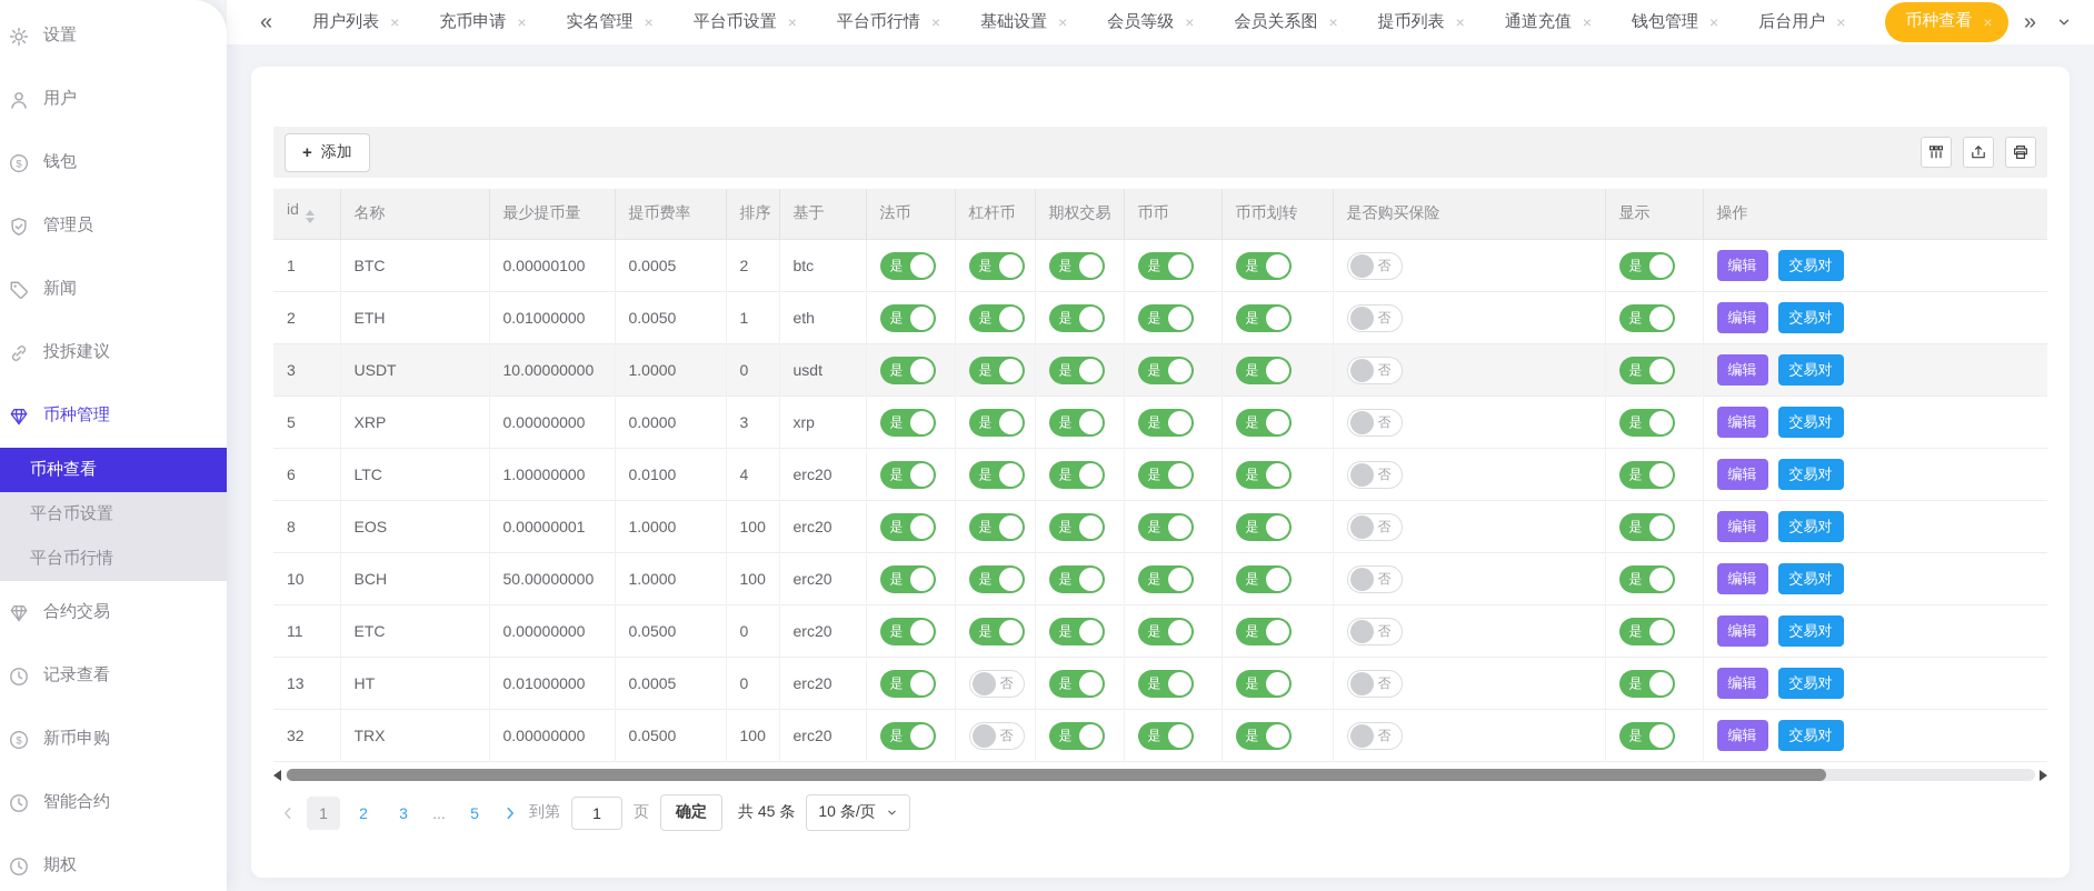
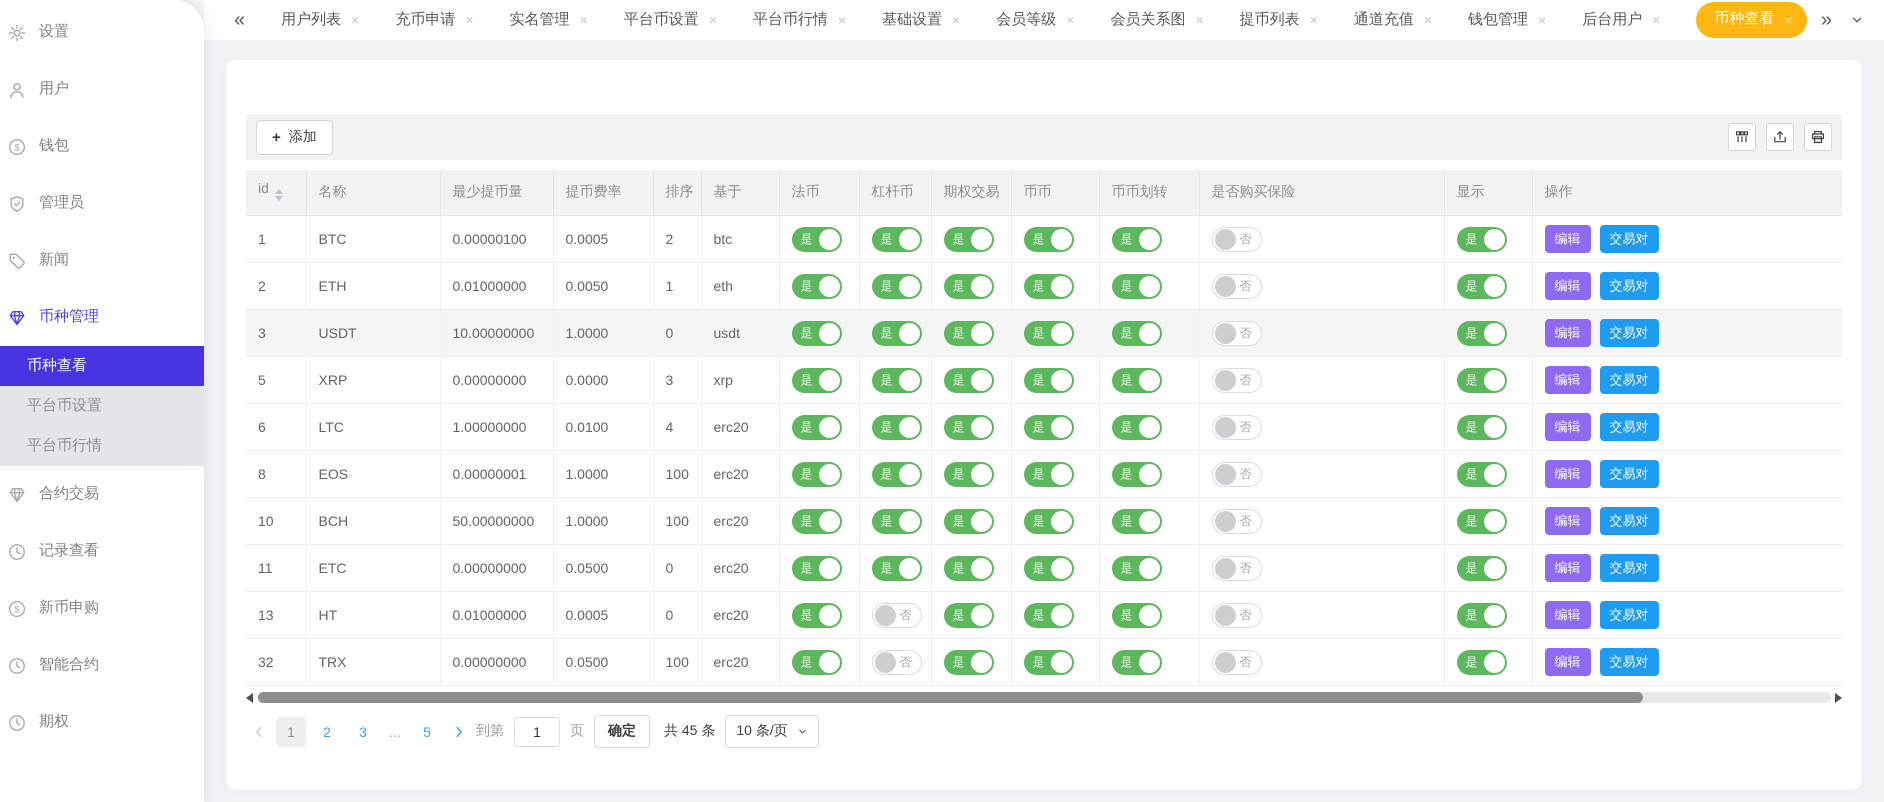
  设置
  用户
  钱包
  管理员
  新闻
- 投拆建议
  币种管理
  币种查看
  平台币设置
  平台币行情
  合约交易
  记录查看
  新币申购
  智能合约
  期权
  «
  用户列表
  ×
  充币申请
  ×
  实名管理
  ×
  平台币设置
  ×
  平台币行情
  ×
  基础设置
  ×
  会员等级
  ×
  会员关系图
  ×
  提币列表
  ×
  通道充值
  ×
  钱包管理
  ×
  后台用户
  ×
  币种查看
  ×
  »
  +
  添加
  id	名称	最少提币量	提币费率	排序	基于	法币	杠杆币	期权交易	币币	币币划转	是否购买保险	显示	操作
  1	BTC	0.00000100	0.0005	2	btc	是	是	是	是	是	否	是	编辑 交易对
  2	ETH	0.01000000	0.0050	1	eth	是	是	是	是	是	否	是	编辑 交易对
  3	USDT	10.00000000	1.0000	0	usdt	是	是	是	是	是	否	是	编辑 交易对
  5	XRP	0.00000000	0.0000	3	xrp	是	是	是	是	是	否	是	编辑 交易对
  6	LTC	1.00000000	0.0100	4	erc20	是	是	是	是	是	否	是	编辑 交易对
  8	EOS	0.00000001	1.0000	100	erc20	是	是	是	是	是	否	是	编辑 交易对
  10	BCH	50.00000000	1.0000	100	erc20	是	是	是	是	是	否	是	编辑 交易对
  11	ETC	0.00000000	0.0500	0	erc20	是	是	是	是	是	否	是	编辑 交易对
  13	HT	0.01000000	0.0005	0	erc20	是	否	是	是	是	否	是	编辑 交易对
  32	TRX	0.00000000	0.0500	100	erc20	是	否	是	是	是	否	是	编辑 交易对
  1
  2
  3
  ...
  5
  到第
  1
  页
  确定
  共 45 条
  10 条/页
